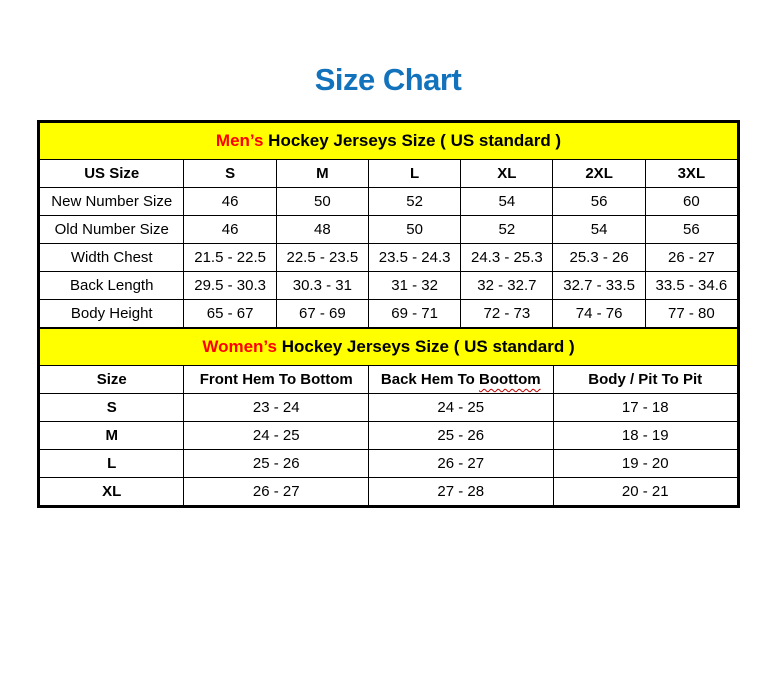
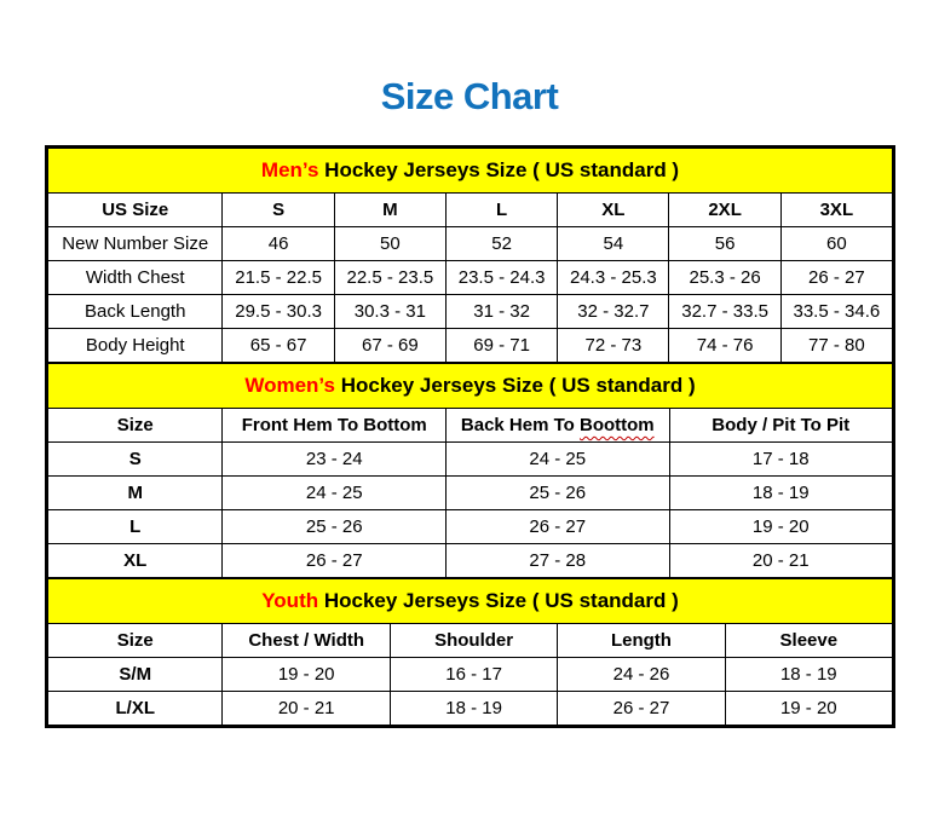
  Size Chart
  Men’s Hockey Jerseys Size ( US standard )
  US Size	S	M	L	XL	2XL	3XL
  New Number Size	46	50	52	54	56	60
- Old Number Size	46	48	50	52	54	56
  Width Chest	21.5 - 22.5	22.5 - 23.5	23.5 - 24.3	24.3 - 25.3	25.3 - 26	26 - 27
  Back Length	29.5 - 30.3	30.3 - 31	31 - 32	32 - 32.7	32.7 - 33.5	33.5 - 34.6
  Body Height	65 - 67	67 - 69	69 - 71	72 - 73	74 - 76	77 - 80
  Women’s Hockey Jerseys Size ( US standard )
  Size	Front Hem To Bottom	Back Hem To Boottom	Body / Pit To Pit
  S	23 - 24	24 - 25	17 - 18
  M	24 - 25	25 - 26	18 - 19
  L	25 - 26	26 - 27	19 - 20
  XL	26 - 27	27 - 28	20 - 21
+ Youth Hockey Jerseys Size ( US standard )
+ Size	Chest / Width	Shoulder	Length	Sleeve
+ S/M	19 - 20	16 - 17	24 - 26	18 - 19
+ L/XL	20 - 21	18 - 19	26 - 27	19 - 20
